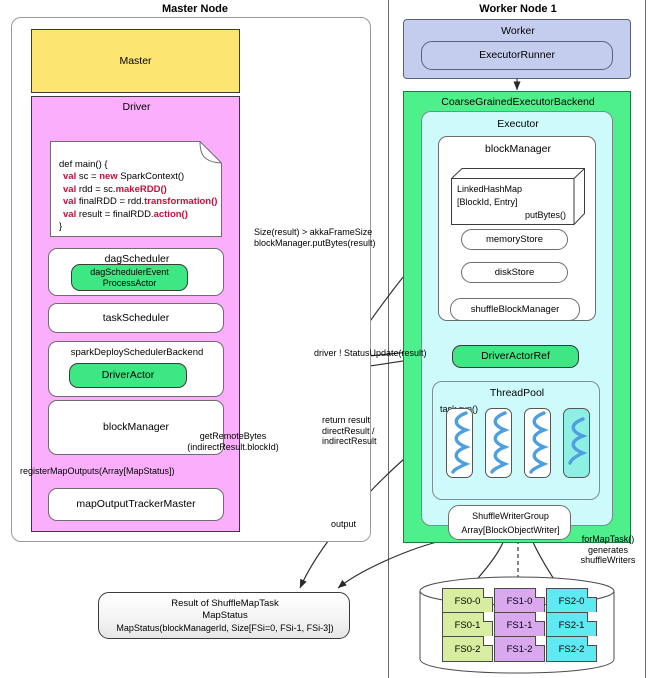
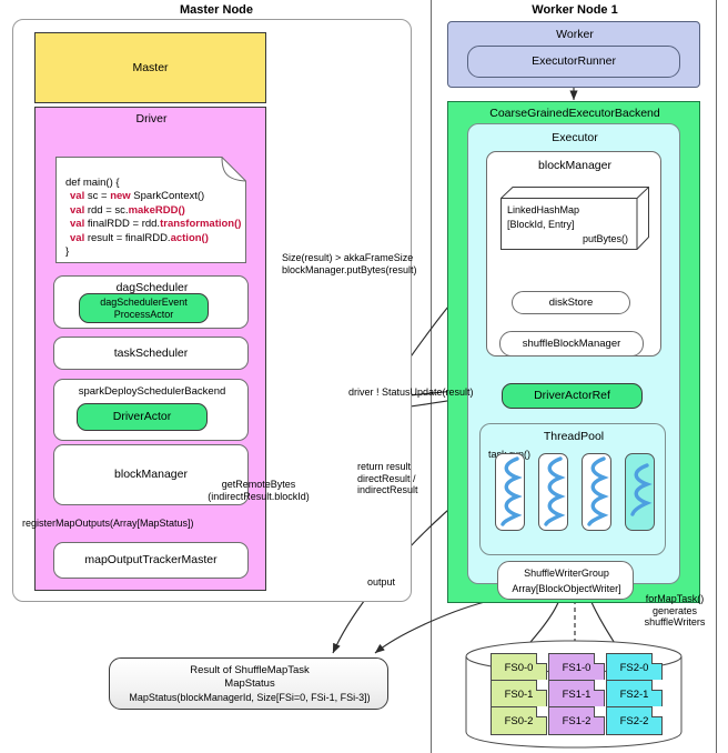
  Master Node
  Master
  Driver
  def main() {
  val sc = new SparkContext()
  val rdd = sc.makeRDD()
  val finalRDD = rdd.transformation()
  val result = finalRDD.action()
  }
  dagScheduler
  dagSchedulerEvent
  ProcessActor
  taskScheduler
  sparkDeploySchedulerBackend
  DriverActor
  blockManager
  mapOutputTrackerMaster
  getRemoteBytes
  (indirectResult.blockId)
  registerMapOutputs(Array[MapStatus])
  Worker Node 1
  Worker
  ExecutorRunner
  CoarseGrainedExecutorBackend
  Executor
  blockManager
  LinkedHashMap
  [BlockId, Entry]
  putBytes()
- memoryStore
  diskStore
  shuffleBlockManager
  DriverActorRef
  ThreadPool
  ShuffleWriterGroup
  Array[BlockObjectWriter]
  forMapTask()
  generates
  shuffleWriters
  FS0-0
  FS0-1
  FS0-2
  FS1-0
  FS1-1
  FS1-2
  FS2-0
  FS2-1
  FS2-2
  Size(result) > akkaFrameSize
  blockManager.putBytes(result)
  driver ! StatusUpdate(result)
  return result
  directResult /
  indirectResult
  output
  Result of ShuffleMapTask
  MapStatus
  MapStatus(blockManagerId, Size[FSi=0, FSi-1, FSi-3])
